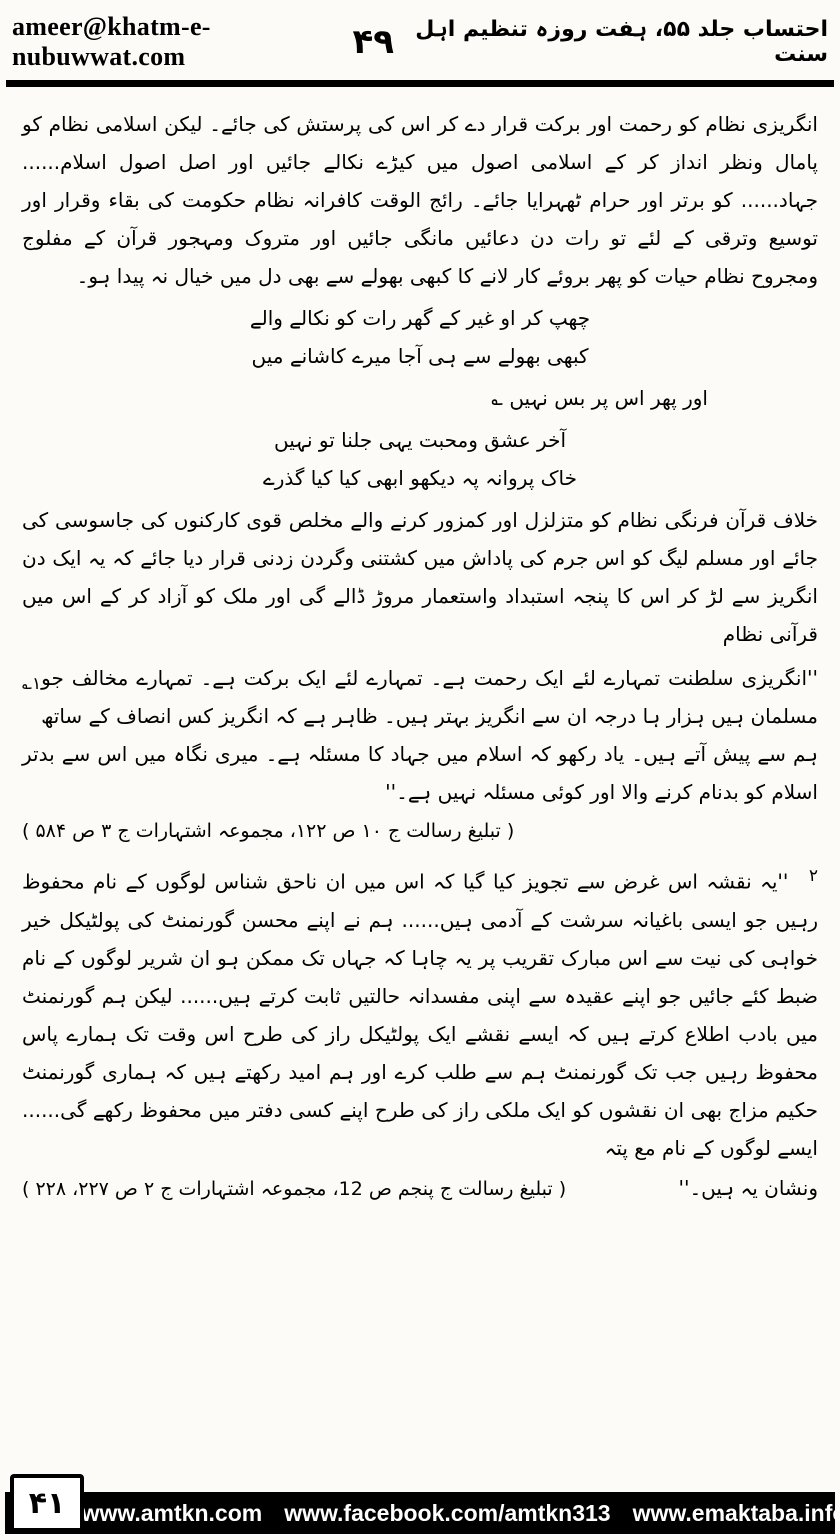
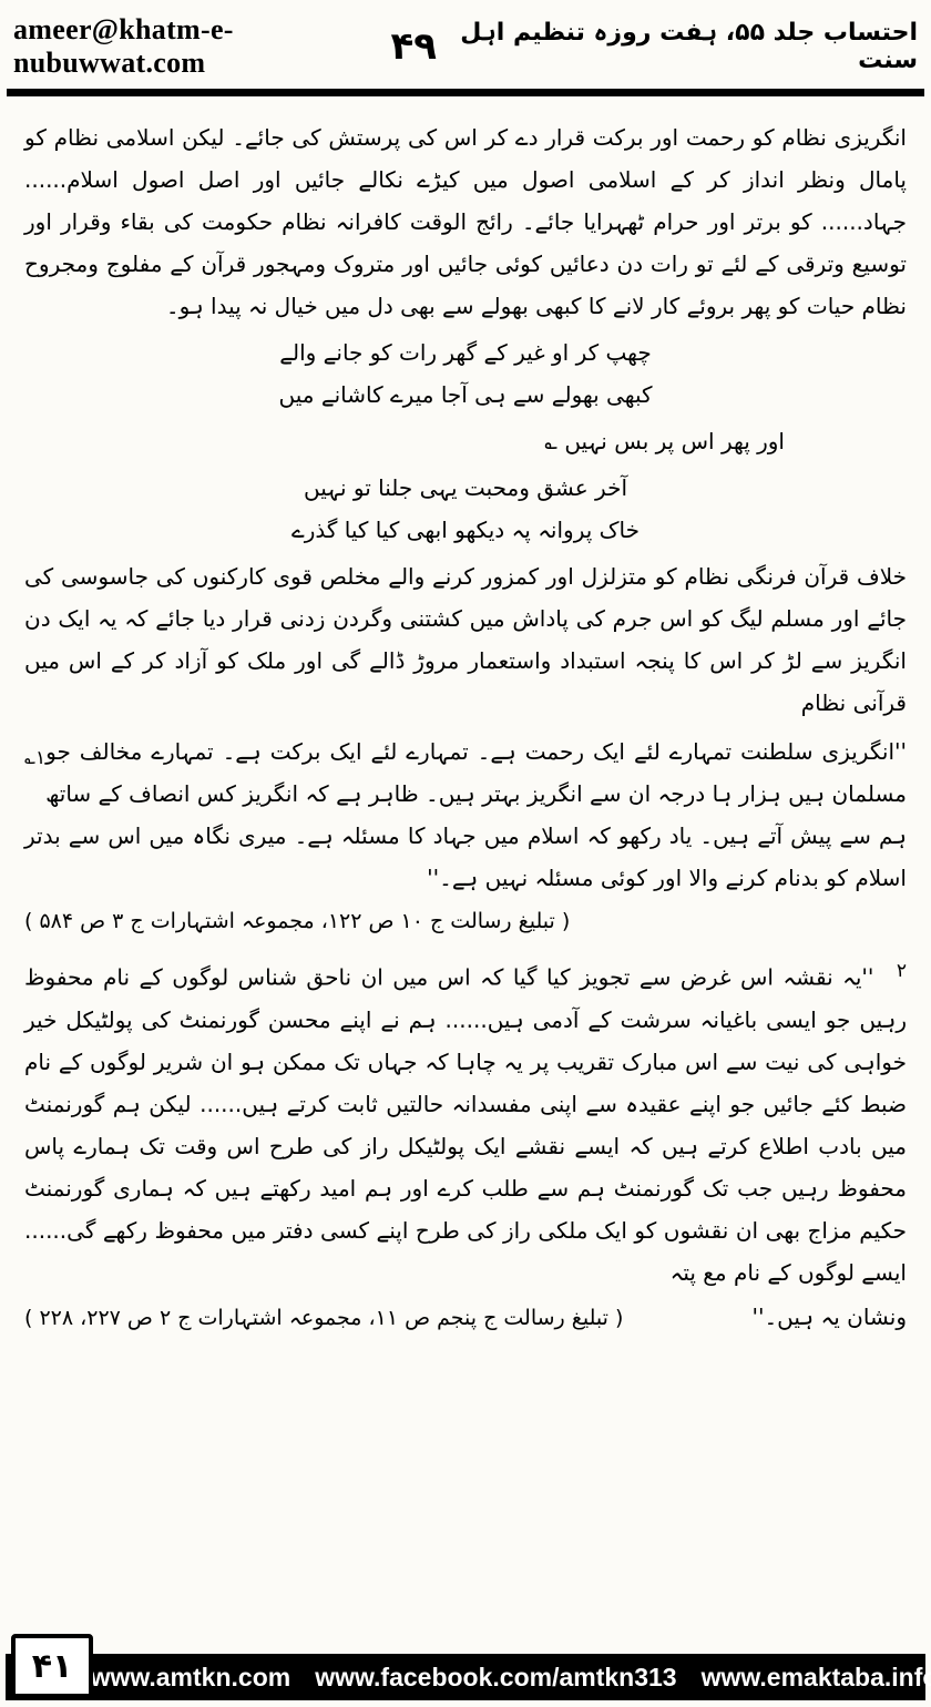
  ameer@khatm-e-nubuwwat.com
  ۴۹
  احتساب جلد ۵۵، ہفت روزہ تنظیم اہل سنت
- انگریزی نظام کو رحمت اور برکت قرار دے کر اس کی پرستش کی جائے۔ لیکن اسلامی نظام کو پامال ونظر انداز کر کے اسلامی اصول میں کیڑے نکالے جائیں اور اصل اصول اسلام...... جہاد...... کو برتر اور حرام ٹھہرایا جائے۔ رائج الوقت کافرانہ نظام حکومت کی بقاء وقرار اور توسیع وترقی کے لئے تو رات دن دعائیں مانگی جائیں اور متروک ومہجور قرآن کے مفلوج ومجروح نظام حیات کو پھر بروئے کار لانے کا کبھی بھولے سے بھی دل میں خیال نہ پیدا ہو۔
+ انگریزی نظام کو رحمت اور برکت قرار دے کر اس کی پرستش کی جائے۔ لیکن اسلامی نظام کو پامال ونظر انداز کر کے اسلامی اصول میں کیڑے نکالے جائیں اور اصل اصول اسلام...... جہاد...... کو برتر اور حرام ٹھہرایا جائے۔ رائج الوقت کافرانہ نظام حکومت کی بقاء وقرار اور توسیع وترقی کے لئے تو رات دن دعائیں کوئی جائیں اور متروک ومہجور قرآن کے مفلوج ومجروح نظام حیات کو پھر بروئے کار لانے کا کبھی بھولے سے بھی دل میں خیال نہ پیدا ہو۔
- چھپ کر او غیر کے گھر رات کو نکالے والے
+ چھپ کر او غیر کے گھر رات کو جانے والے
  کبھی بھولے سے ہی آجا میرے کاشانے میں
  اور پھر اس پر بس نہیں ؎
  آخر عشق ومحبت یہی جلنا تو نہیں
  خاک پروانہ پہ دیکھو ابھی کیا کیا گذرے
  خلاف قرآن فرنگی نظام کو متزلزل اور کمزور کرنے والے مخلص قوی کارکنوں کی جاسوسی کی جائے اور مسلم لیگ کو اس جرم کی پاداش میں کشتنی وگردن زدنی قرار دیا جائے کہ یہ ایک دن انگریز سے لڑ کر اس کا پنجہ استبداد واستعمار مروڑ ڈالے گی اور ملک کو آزاد کر کے اس میں قرآنی نظام
  ۱؎
  ''انگریزی سلطنت تمہارے لئے ایک رحمت ہے۔ تمہارے لئے ایک برکت ہے۔ تمہارے مخالف جو مسلمان ہیں ہزار ہا درجہ ان سے انگریز بہتر ہیں۔ ظاہر ہے کہ انگریز کس انصاف کے ساتھ ہم سے پیش آتے ہیں۔ یاد رکھو کہ اسلام میں جہاد کا مسئلہ ہے۔ میری نگاہ میں اس سے بدتر اسلام کو بدنام کرنے والا اور کوئی مسئلہ نہیں ہے۔''
  ( تبلیغ رسالت ج ۱۰ ص ۱۲۲، مجموعہ اشتہارات ج ۳ ص ۵۸۴ )
  ۲ ''یہ نقشہ اس غرض سے تجویز کیا گیا کہ اس میں ان ناحق شناس لوگوں کے نام محفوظ رہیں جو ایسی باغیانہ سرشت کے آدمی ہیں...... ہم نے اپنے محسن گورنمنٹ کی پولٹیکل خیر خواہی کی نیت سے اس مبارک تقریب پر یہ چاہا کہ جہاں تک ممکن ہو ان شریر لوگوں کے نام ضبط کئے جائیں جو اپنے عقیدہ سے اپنی مفسدانہ حالتیں ثابت کرتے ہیں...... لیکن ہم گورنمنٹ میں بادب اطلاع کرتے ہیں کہ ایسے نقشے ایک پولٹیکل راز کی طرح اس وقت تک ہمارے پاس محفوظ رہیں جب تک گورنمنٹ ہم سے طلب کرے اور ہم امید رکھتے ہیں کہ ہماری گورنمنٹ حکیم مزاج بھی ان نقشوں کو ایک ملکی راز کی طرح اپنے کسی دفتر میں محفوظ رکھے گی...... ایسے لوگوں کے نام مع پتہ
  ونشان یہ ہیں۔''
- ( تبلیغ رسالت ج پنجم ص 12، مجموعہ اشتہارات ج ۲ ص ۲۲۷، ۲۲۸ )
+ ( تبلیغ رسالت ج پنجم ص ۱۱، مجموعہ اشتہارات ج ۲ ص ۲۲۷، ۲۲۸ )
  www.amtkn.com
  www.facebook.com/amtkn313
  www.emaktaba.info
  ۴۱
